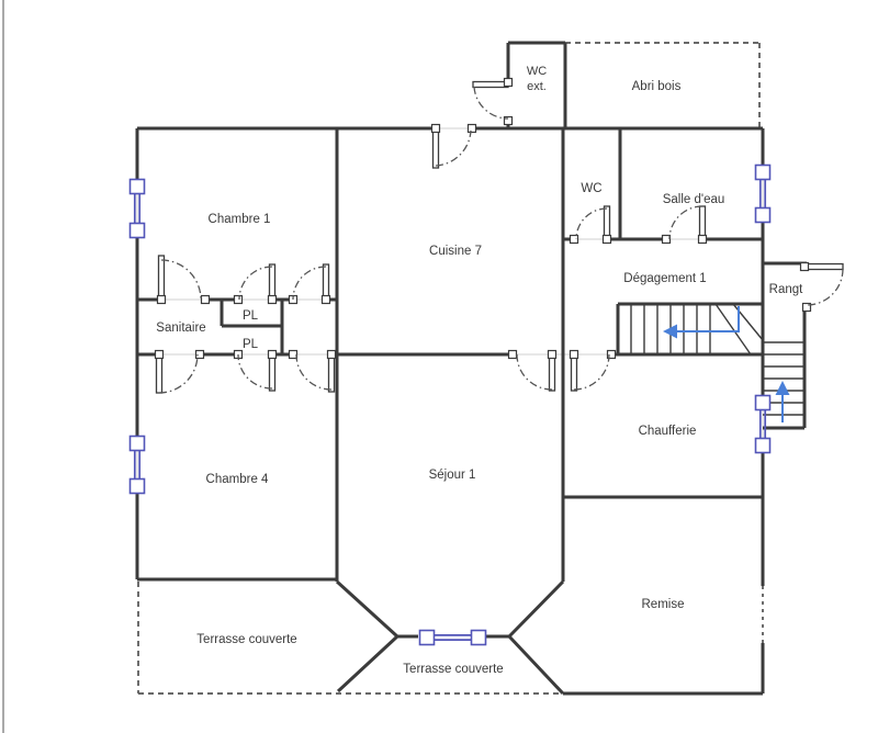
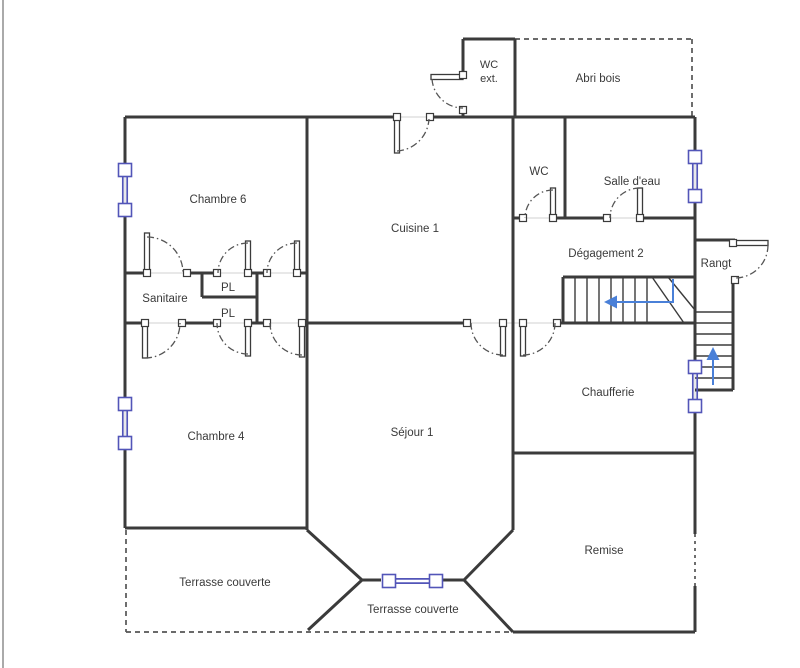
  WC
  ext.
  Abri bois
- Chambre 1
+ Chambre 6
- Cuisine 7
+ Cuisine 1
  WC
  Salle d'eau
- Dégagement 1
+ Dégagement 2
  Rangt
  Sanitaire
  PL
  PL
  Chambre 4
  Séjour 1
  Chaufferie
  Remise
  Terrasse couverte
  Terrasse couverte
